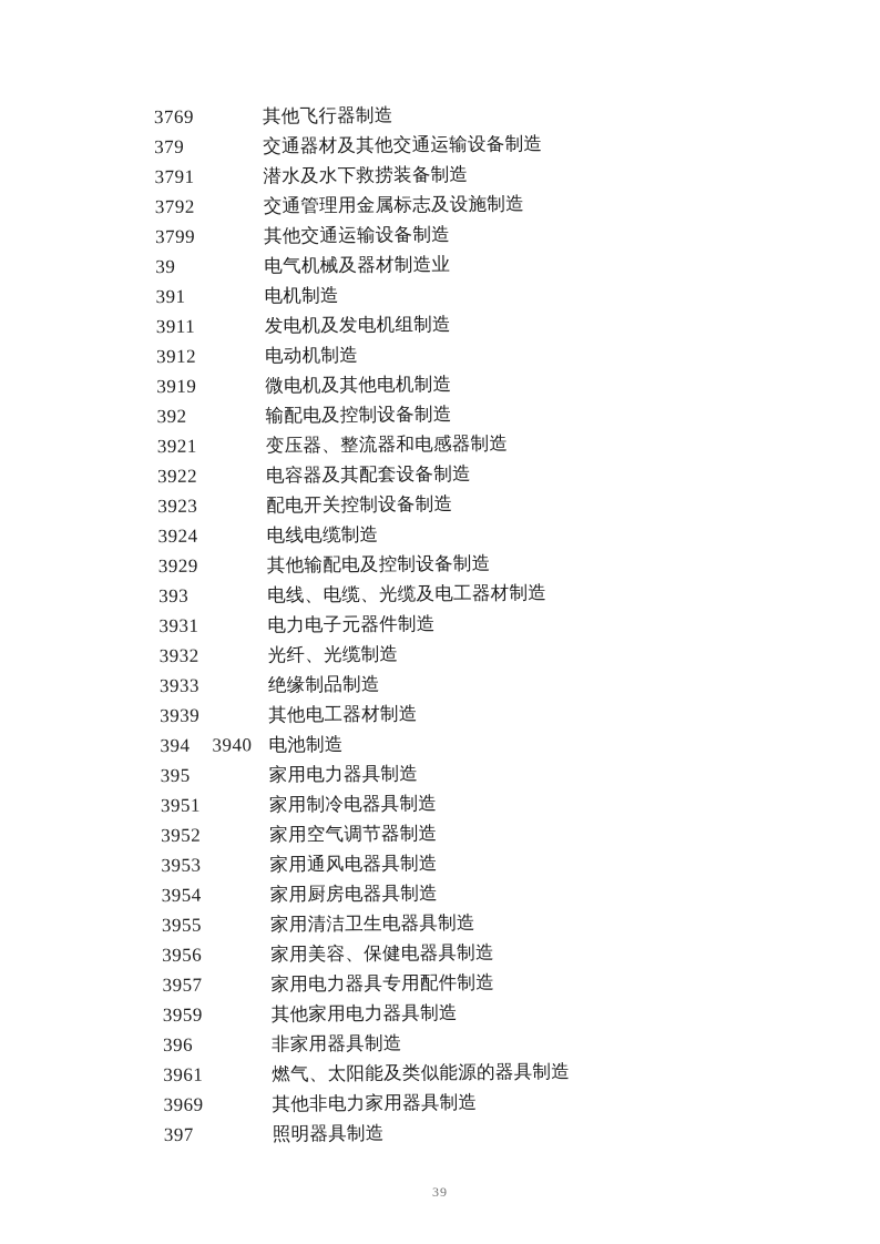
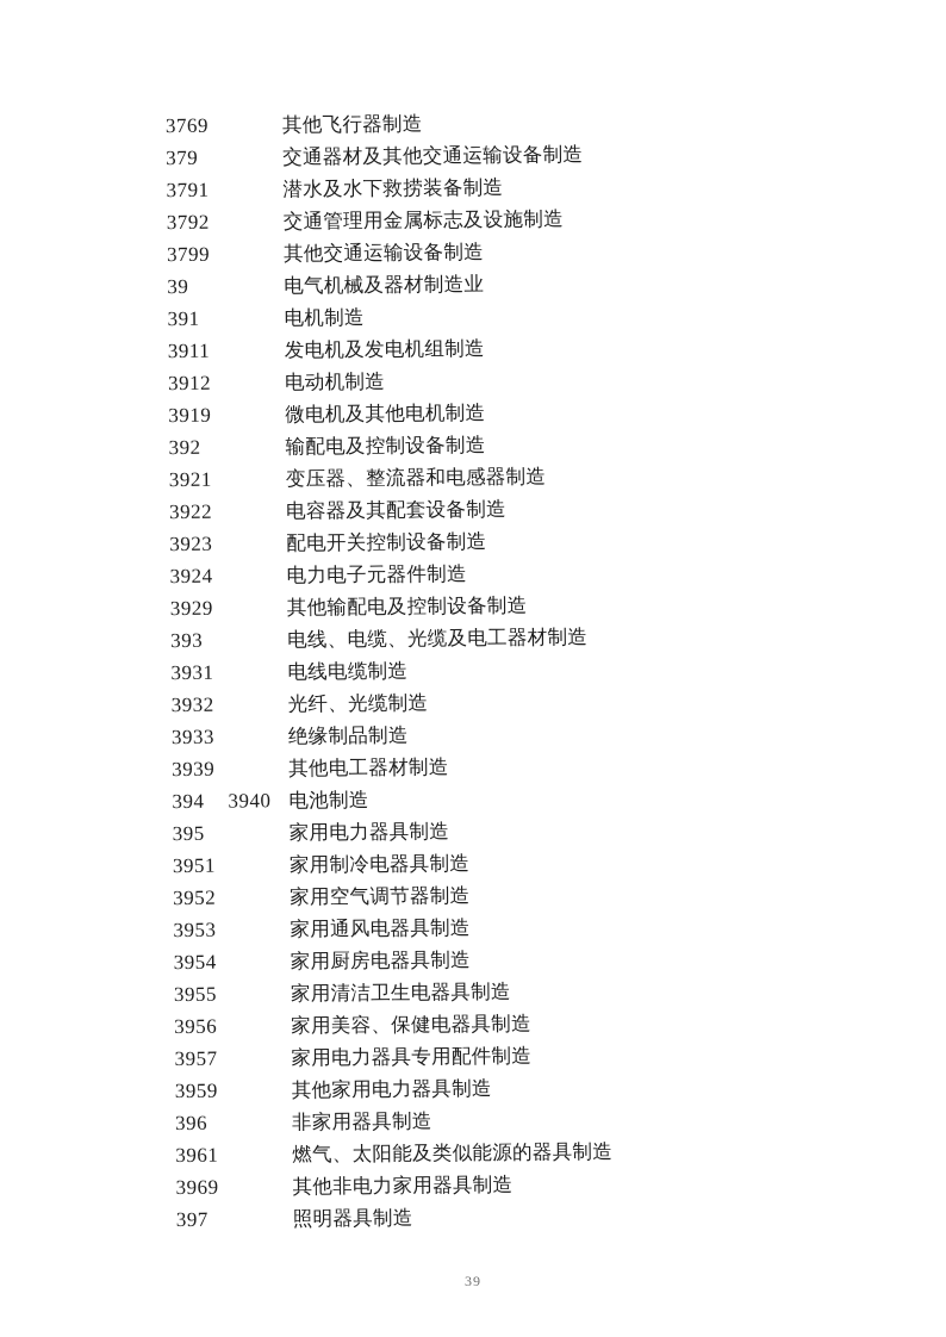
  3769
  其他飞行器制造
  379
  交通器材及其他交通运输设备制造
  3791
  潜水及水下救捞装备制造
  3792
  交通管理用金属标志及设施制造
  3799
  其他交通运输设备制造
  39
  电气机械及器材制造业
  391
  电机制造
  3911
  发电机及发电机组制造
  3912
  电动机制造
  3919
  微电机及其他电机制造
  392
  输配电及控制设备制造
  3921
  变压器、整流器和电感器制造
  3922
  电容器及其配套设备制造
  3923
  配电开关控制设备制造
  3924
- 电线电缆制造
+ 电力电子元器件制造
  3929
  其他输配电及控制设备制造
  393
  电线、电缆、光缆及电工器材制造
  3931
- 电力电子元器件制造
+ 电线电缆制造
  3932
  光纤、光缆制造
  3933
  绝缘制品制造
  3939
  其他电工器材制造
  394
  3940
  电池制造
  395
  家用电力器具制造
  3951
  家用制冷电器具制造
  3952
  家用空气调节器制造
  3953
  家用通风电器具制造
  3954
  家用厨房电器具制造
  3955
  家用清洁卫生电器具制造
  3956
  家用美容、保健电器具制造
  3957
  家用电力器具专用配件制造
  3959
  其他家用电力器具制造
  396
  非家用器具制造
  3961
  燃气、太阳能及类似能源的器具制造
  3969
  其他非电力家用器具制造
  397
  照明器具制造
  39
